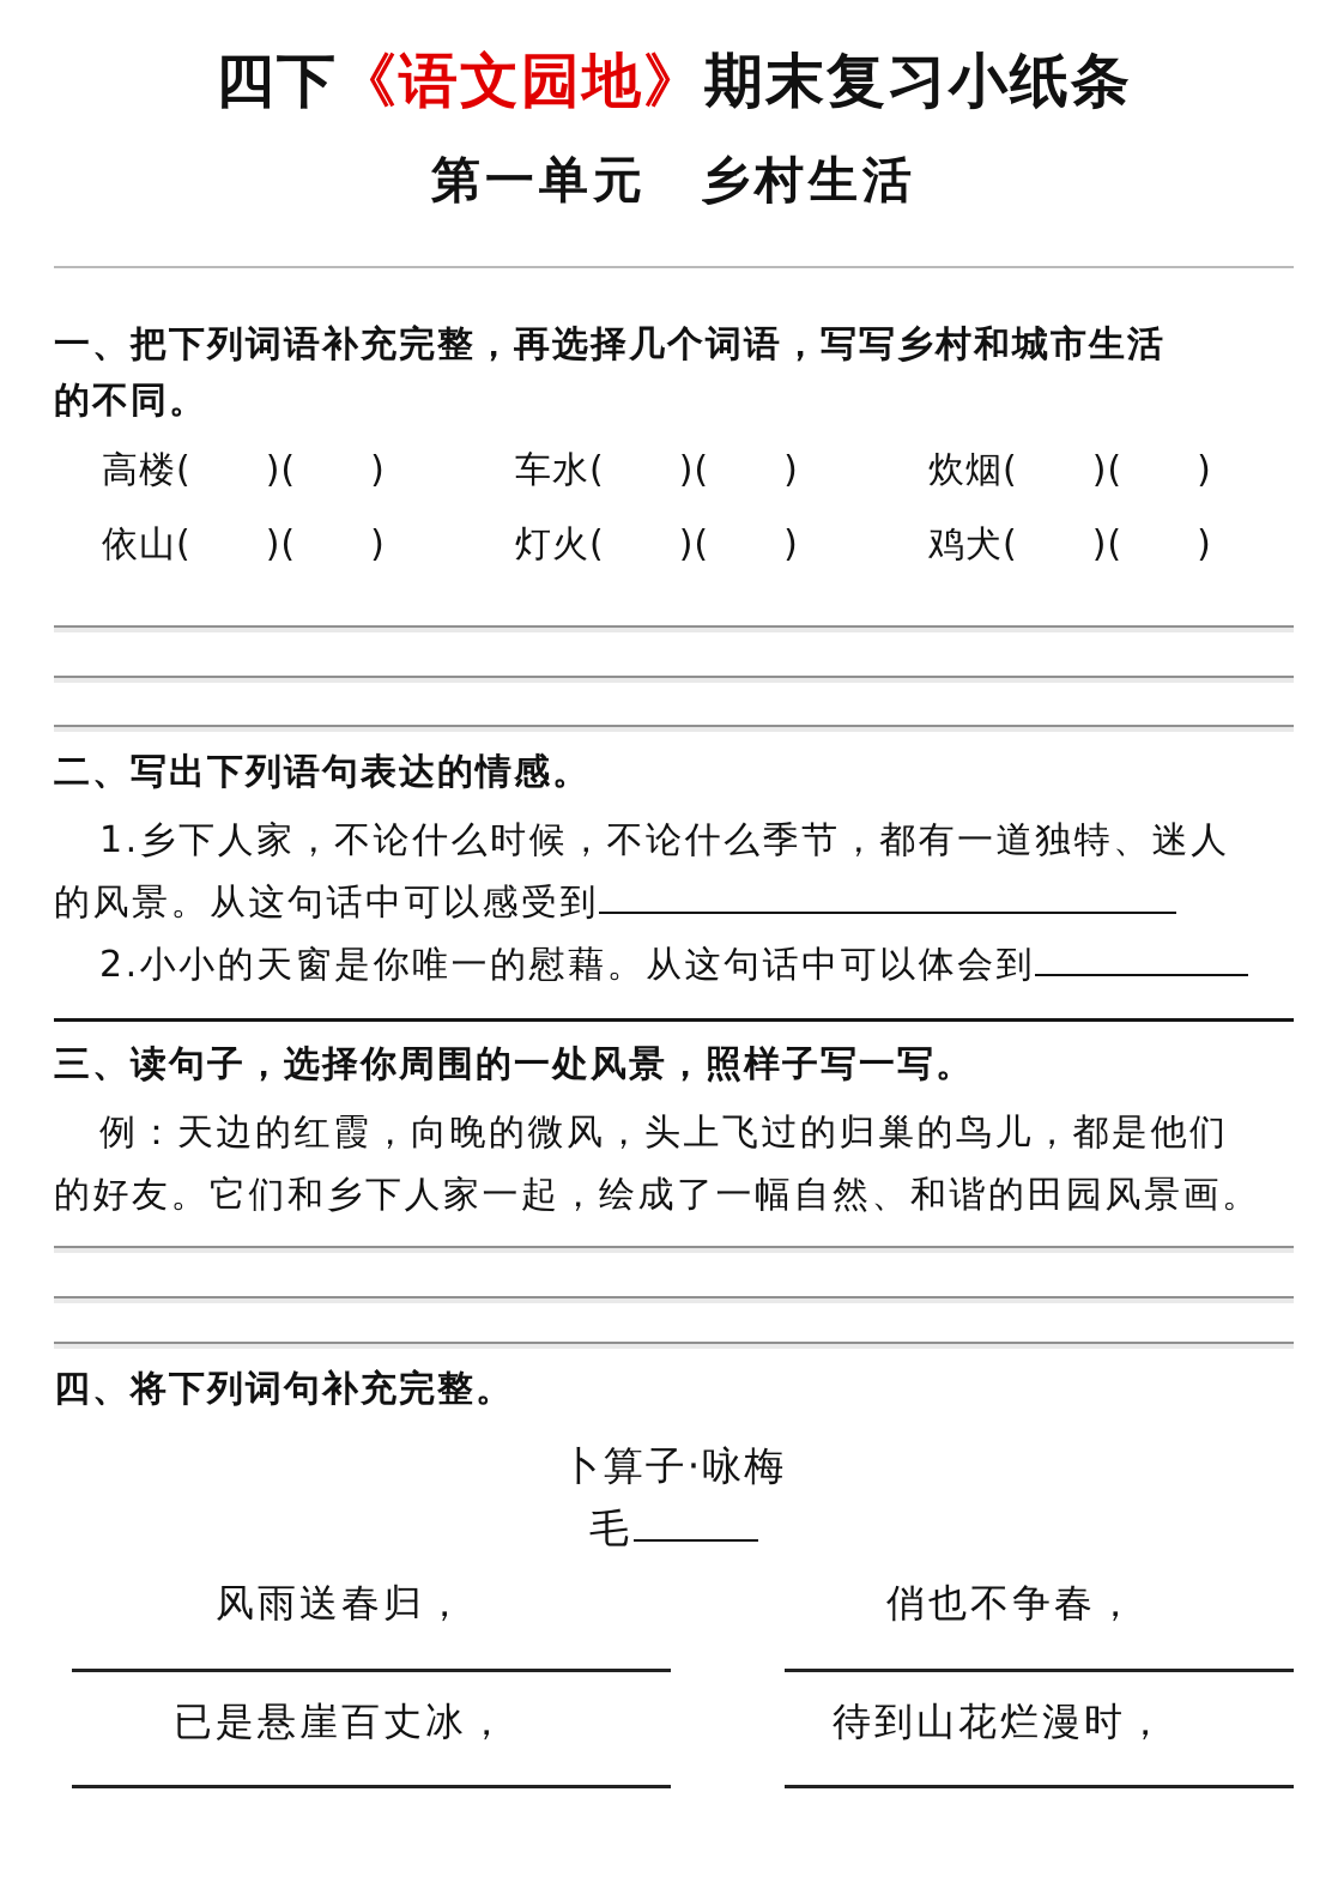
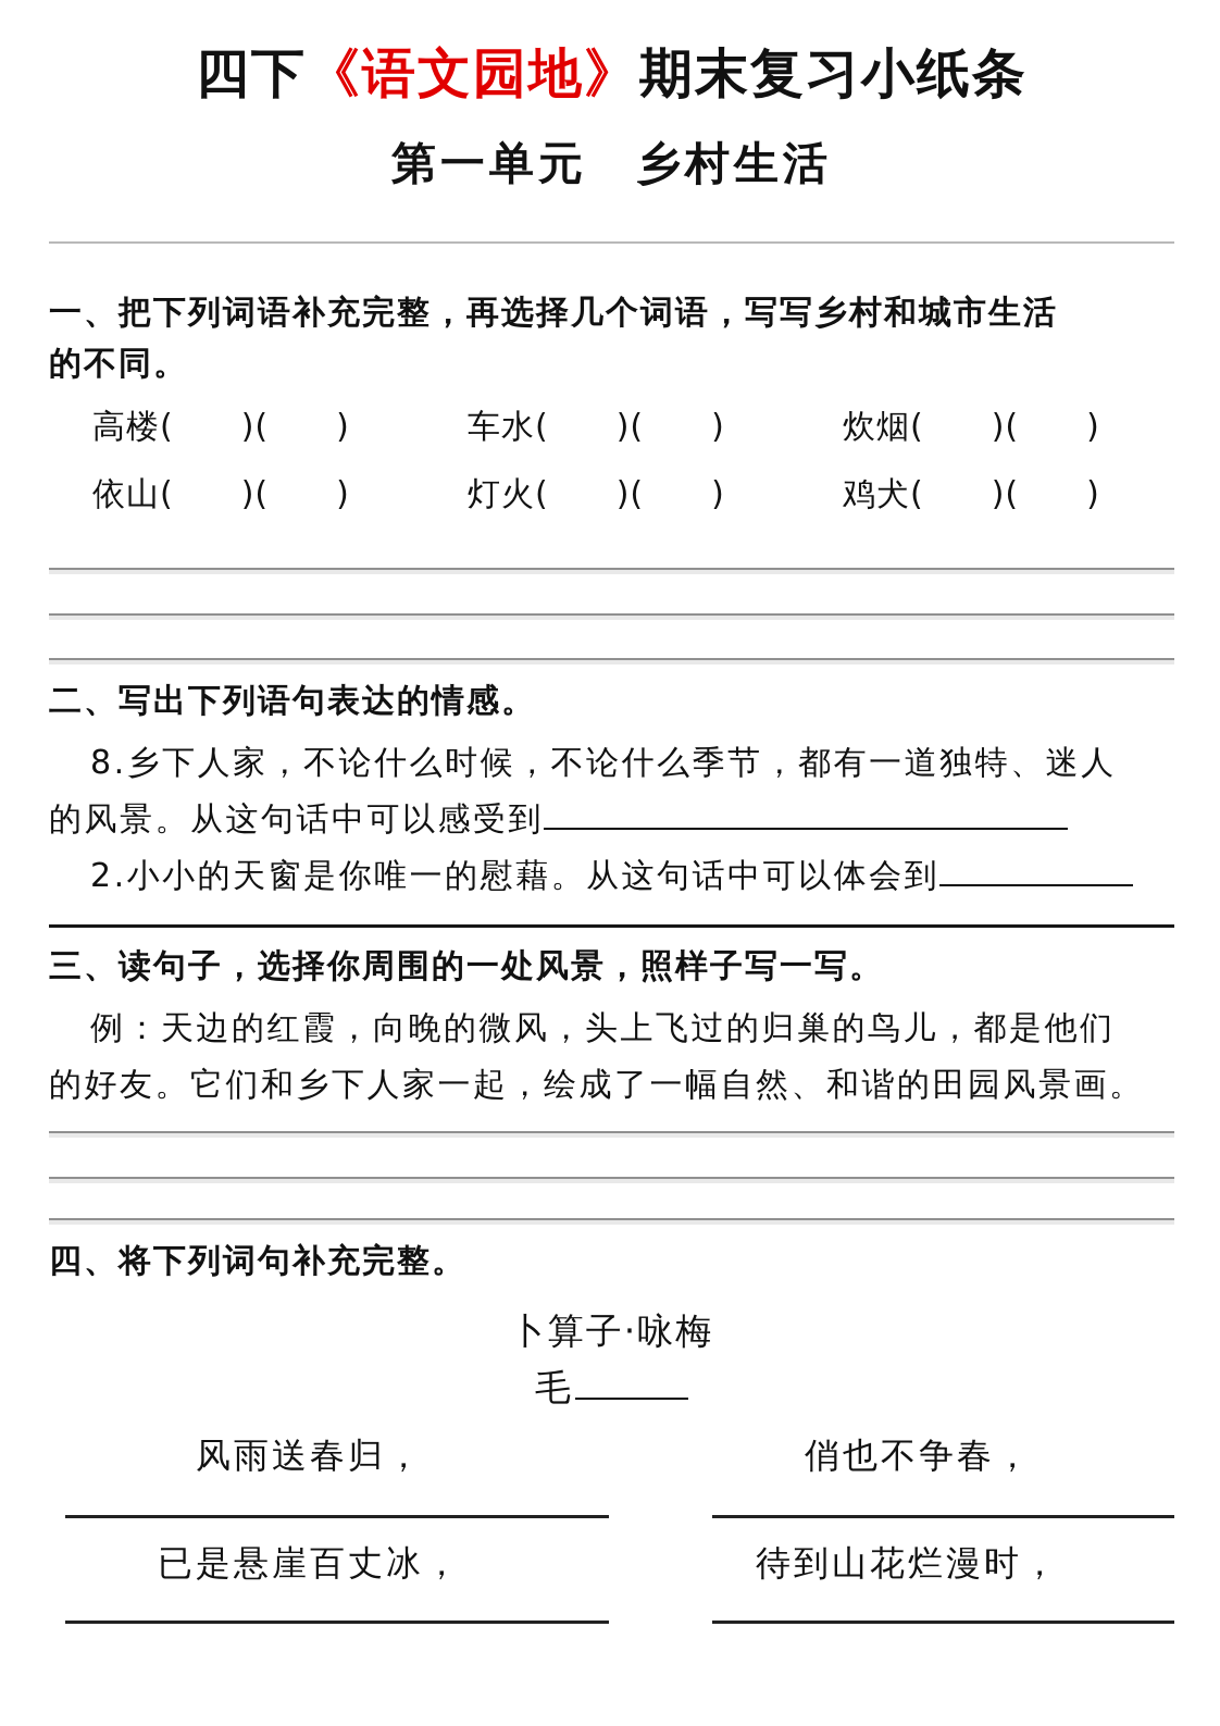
  四下《语文园地》期末复习小纸条
  第一单元 乡村生活
  一、把下列词语补充完整，再选择几个词语，写写乡村和城市生活
  的不同。
  高楼( )( )
  车水( )( )
  炊烟( )( )
  依山( )( )
  灯火( )( )
  鸡犬( )( )
  二、写出下列语句表达的情感。
- 1.乡下人家，不论什么时候，不论什么季节，都有一道独特、迷人
+ 8.乡下人家，不论什么时候，不论什么季节，都有一道独特、迷人
  的风景。从这句话中可以感受到
  2.小小的天窗是你唯一的慰藉。从这句话中可以体会到
  三、读句子，选择你周围的一处风景，照样子写一写。
  例：天边的红霞，向晚的微风，头上飞过的归巢的鸟儿，都是他们
  的好友。它们和乡下人家一起，绘成了一幅自然、和谐的田园风景画。
  四、将下列词句补充完整。
  卜算子·咏梅
  毛
  风雨送春归，
  俏也不争春，
  已是悬崖百丈冰，
  待到山花烂漫时，
